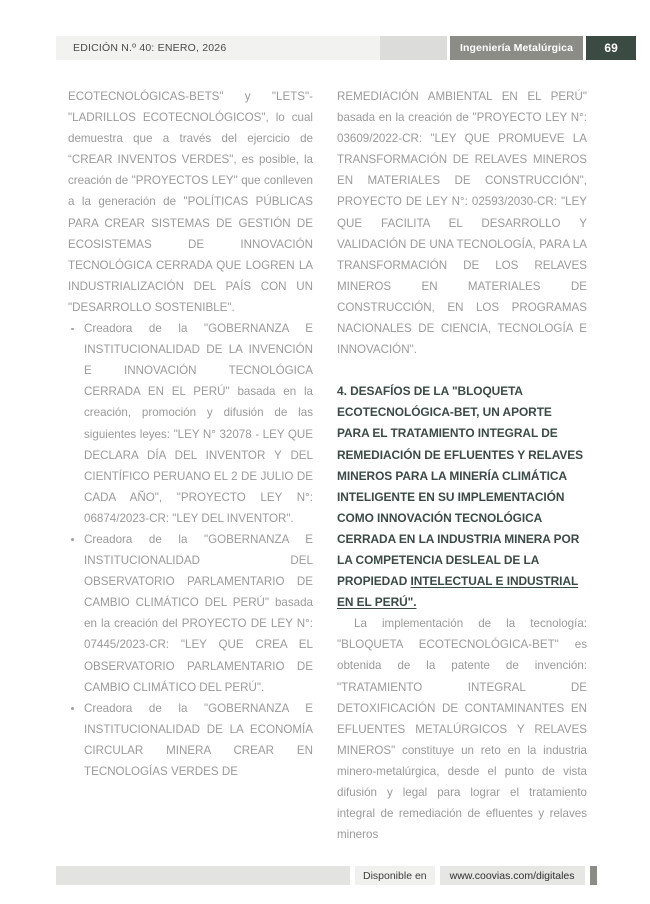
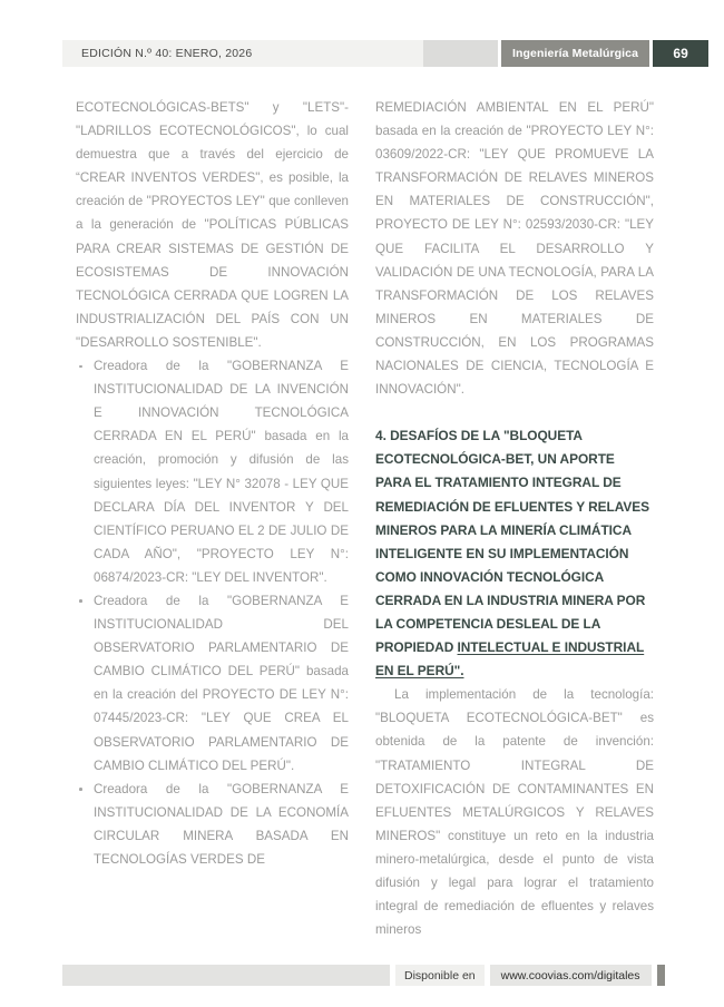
  EDICIÓN N.º 40: ENERO, 2026
  Ingeniería Metalúrgica
  69
  ECOTECNOLÓGICAS-BETS" y "LETS"-"LADRILLOS ECOTECNOLÓGICOS", lo cual demuestra que a través del ejercicio de “CREAR INVENTOS VERDES", es posible, la creación de "PROYECTOS LEY" que conlleven a la generación de "POLÍTICAS PÚBLICAS PARA CREAR SISTEMAS DE GESTIÓN DE ECOSISTEMAS DE INNOVACIÓN TECNOLÓGICA CERRADA QUE LOGREN LA INDUSTRIALIZACIÓN DEL PAÍS CON UN "DESARROLLO SOSTENIBLE".
  Creadora de la "GOBERNANZA E INSTITUCIONALIDAD DE LA INVENCIÓN E INNOVACIÓN TECNOLÓGICA CERRADA EN EL PERÚ" basada en la creación, promoción y difusión de las siguientes leyes: "LEY N° 32078 - LEY QUE DECLARA DÍA DEL INVENTOR Y DEL CIENTÍFICO PERUANO EL 2 DE JULIO DE CADA AÑO", "PROYECTO LEY N°: 06874/2023-CR: "LEY DEL INVENTOR".
  Creadora de la "GOBERNANZA E INSTITUCIONALIDAD DEL OBSERVATORIO PARLAMENTARIO DE CAMBIO CLIMÁTICO DEL PERÚ" basada en la creación del PROYECTO DE LEY N°: 07445/2023-CR: "LEY QUE CREA EL OBSERVATORIO PARLAMENTARIO DE CAMBIO CLIMÁTICO DEL PERÚ".
- Creadora de la "GOBERNANZA E INSTITUCIONALIDAD DE LA ECONOMÍA CIRCULAR MINERA CREAR EN TECNOLOGÍAS VERDES DE
+ Creadora de la "GOBERNANZA E INSTITUCIONALIDAD DE LA ECONOMÍA CIRCULAR MINERA BASADA EN TECNOLOGÍAS VERDES DE
  REMEDIACIÓN AMBIENTAL EN EL PERÚ" basada en la creación de "PROYECTO LEY N°: 03609/2022-CR: "LEY QUE PROMUEVE LA TRANSFORMACIÓN DE RELAVES MINEROS EN MATERIALES DE CONSTRUCCIÓN", PROYECTO DE LEY N°: 02593/2030-CR: "LEY QUE FACILITA EL DESARROLLO Y VALIDACIÓN DE UNA TECNOLOGÍA, PARA LA TRANSFORMACIÓN DE LOS RELAVES MINEROS EN MATERIALES DE CONSTRUCCIÓN, EN LOS PROGRAMAS NACIONALES DE CIENCIA, TECNOLOGÍA E INNOVACIÓN".
  4. DESAFÍOS DE LA "BLOQUETA ECOTECNOLÓGICA-BET, UN APORTE PARA EL TRATAMIENTO INTEGRAL DE REMEDIACIÓN DE EFLUENTES Y RELAVES MINEROS PARA LA MINERÍA CLIMÁTICA INTELIGENTE EN SU IMPLEMENTACIÓN COMO INNOVACIÓN TECNOLÓGICA CERRADA EN LA INDUSTRIA MINERA POR LA COMPETENCIA DESLEAL DE LA PROPIEDAD INTELECTUAL E INDUSTRIAL EN EL PERÚ".
  La implementación de la tecnología: "BLOQUETA ECOTECNOLÓGICA-BET" es obtenida de la patente de invención: "TRATAMIENTO INTEGRAL DE DETOXIFICACIÓN DE CONTAMINANTES EN EFLUENTES METALÚRGICOS Y RELAVES MINEROS" constituye un reto en la industria minero-metalúrgica, desde el punto de vista difusión y legal para lograr el tratamiento integral de remediación de efluentes y relaves mineros
  Disponible en
  www.coovias.com/digitales
